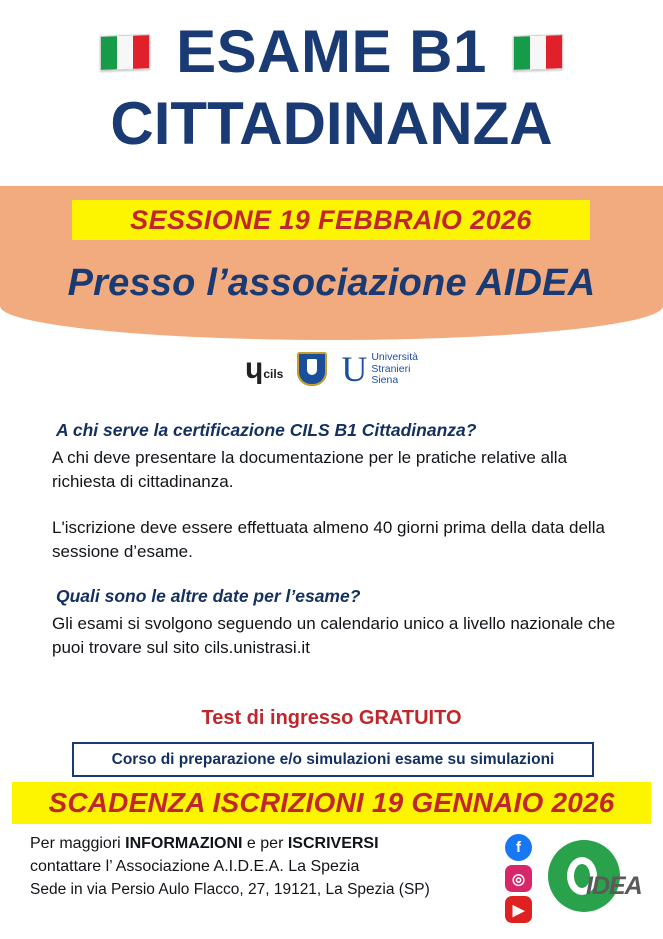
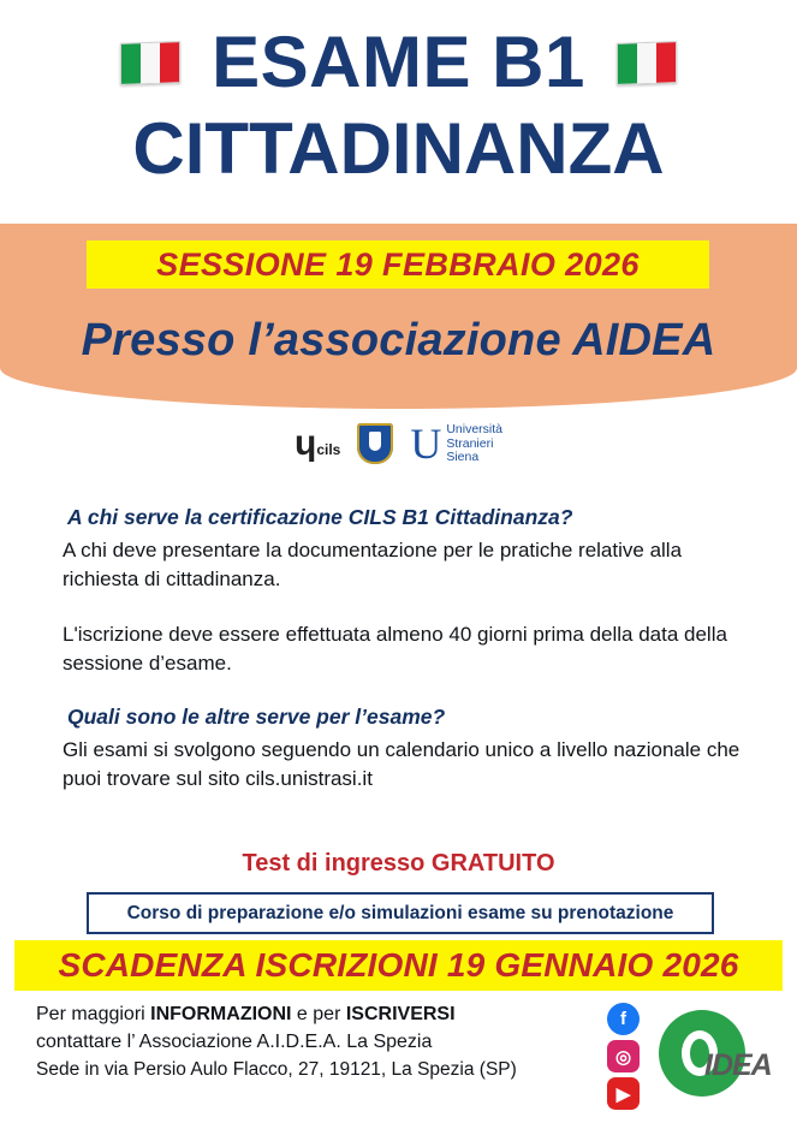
  ESAME B1
  CITTADINANZA
  SESSIONE 19 FEBBRAIO 2026
  Presso l’associazione AIDEA
  ɥ
  cils
  U
  Università
  Stranieri
  Siena
  A chi serve la certificazione CILS B1 Cittadinanza?
  A chi deve presentare la documentazione per le pratiche relative alla richiesta di cittadinanza.
  L'iscrizione deve essere effettuata almeno 40 giorni prima della data della sessione d’esame.
- Quali sono le altre date per l’esame?
+ Quali sono le altre serve per l’esame?
  Gli esami si svolgono seguendo un calendario unico a livello nazionale che puoi trovare sul sito cils.unistrasi.it
  Test di ingresso GRATUITO
- Corso di preparazione e/o simulazioni esame su simulazioni
+ Corso di preparazione e/o simulazioni esame su prenotazione
  SCADENZA ISCRIZIONI 19 GENNAIO 2026
  Per maggiori INFORMAZIONI e per ISCRIVERSI
  contattare l’ Associazione A.I.D.E.A. La Spezia
  Sede in via Persio Aulo Flacco, 27, 19121, La Spezia (SP)
  f
  ◎
  ▶
  IDEA
